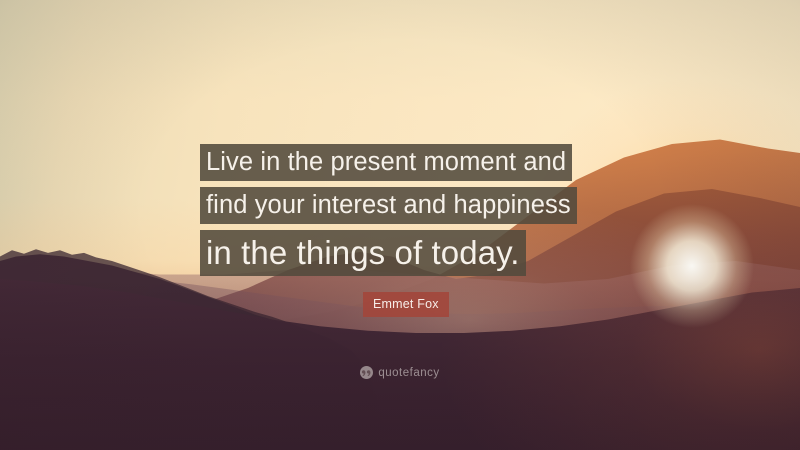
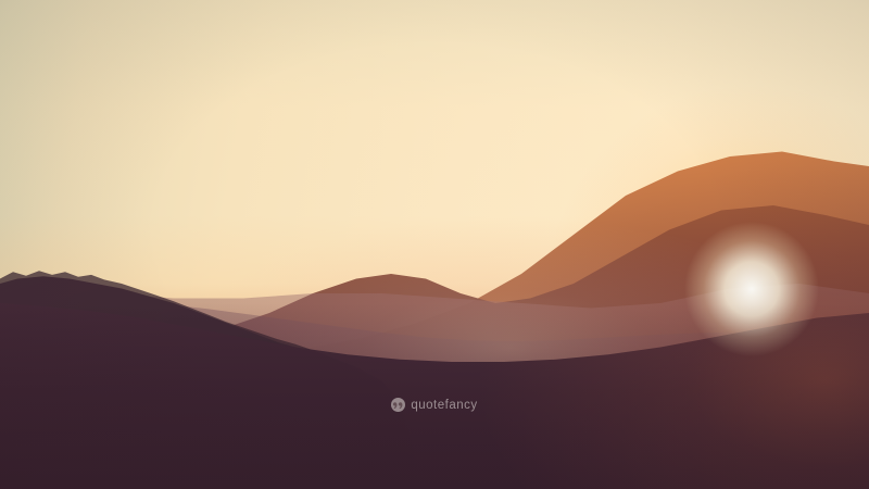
- Live in the present moment and
- find your interest and happiness
- in the things of today.
- Emmet Fox
  quotefancy
